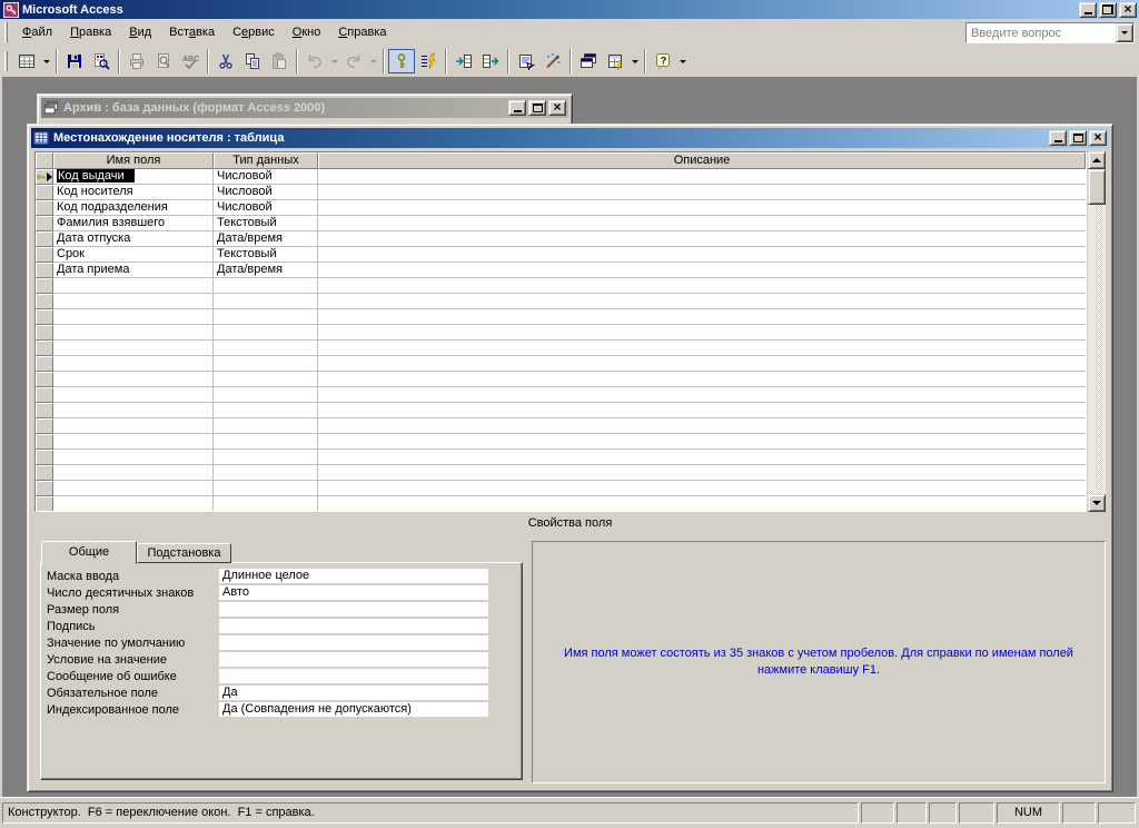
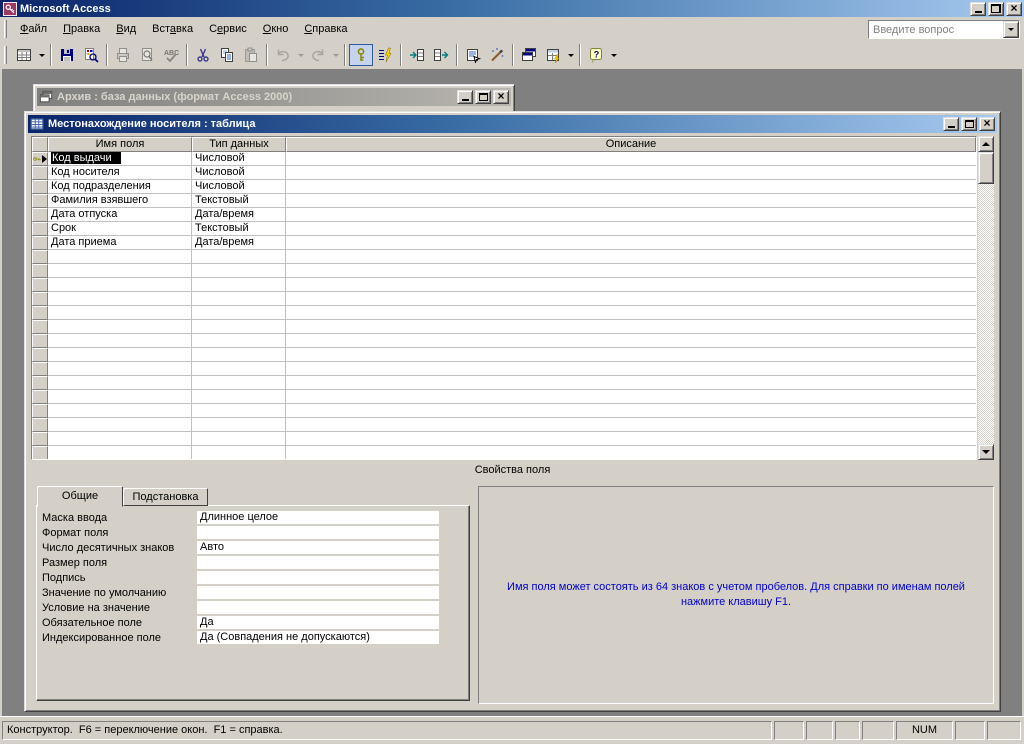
  Microsoft Access
  ×
  Файл
  Правка
  Вид
  Вставка
  Сервис
  Окно
  Справка
  Введите вопрос
  ?
  Архив : база данных (формат Access 2000)
  ×
  Местонахождение носителя : таблица
  ×
  Имя поля
  Тип данных
  Описание
  Код выдачи
  Числовой
  Код носителя
  Числовой
  Код подразделения
  Числовой
  Фамилия взявшего
  Текстовый
  Дата отпуска
  Дата/время
  Срок
  Текстовый
  Дата приема
  Дата/время
  Свойства поля
  Общие
  Подстановка
  Маска ввода
  Длинное целое
+ Формат поля
  Число десятичных знаков
  Авто
  Размер поля
  Подпись
  Значение по умолчанию
  Условие на значение
- Сообщение об ошибке
  Обязательное поле
  Да
  Индексированное поле
  Да (Совпадения не допускаются)
- Имя поля может состоять из 35 знаков с учетом пробелов. Для справки по именам полей нажмите клавишу F1.
+ Имя поля может состоять из 64 знаков с учетом пробелов. Для справки по именам полей нажмите клавишу F1.
  Конструктор. F6 = переключение окон. F1 = справка.
  NUM
